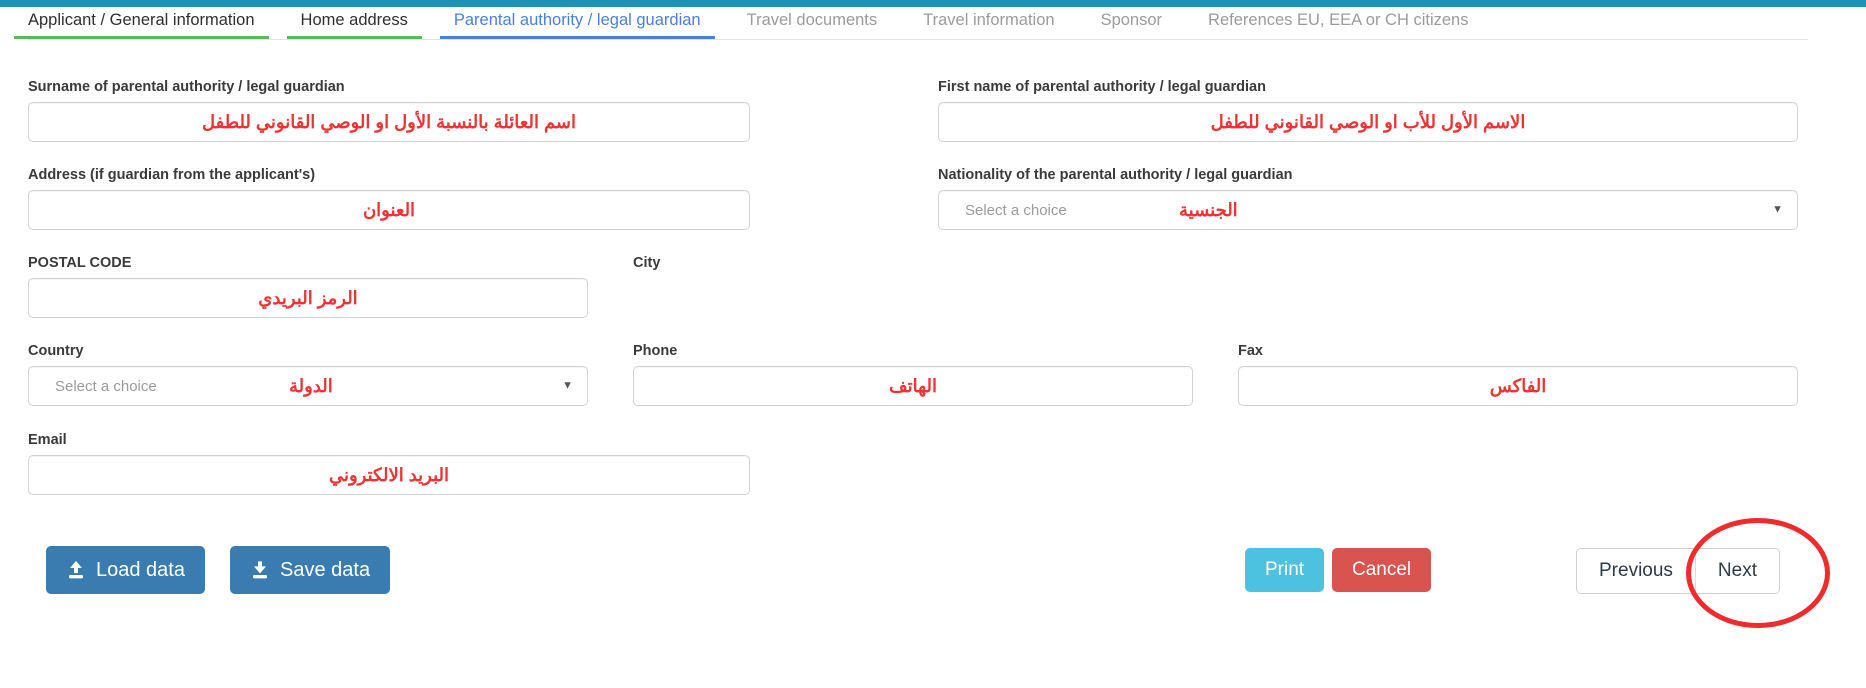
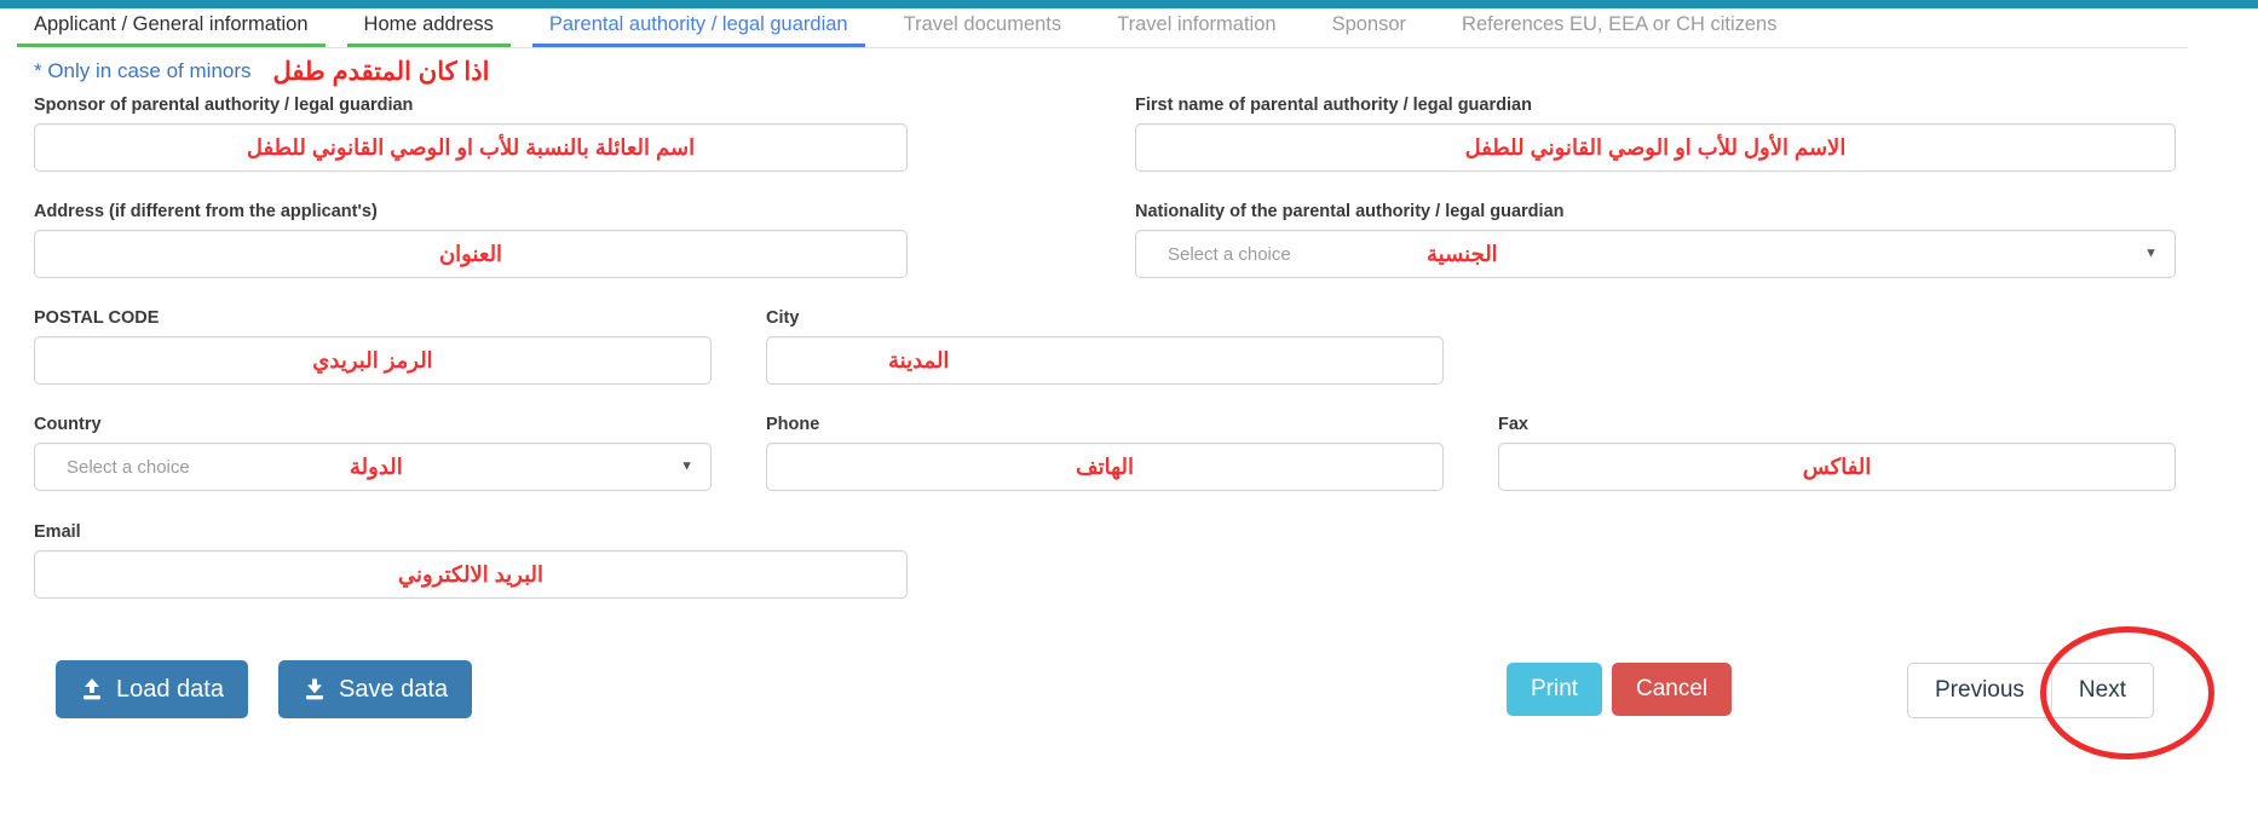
  Applicant / General information
  Home address
  Parental authority / legal guardian
  Travel documents
  Travel information
  Sponsor
  References EU, EEA or CH citizens
+ * Only in case of minors
+ اذا كان المتقدم طفل
- Surname of parental authority / legal guardian
+ Sponsor of parental authority / legal guardian
- اسم العائلة بالنسبة الأول او الوصي القانوني للطفل
+ اسم العائلة بالنسبة للأب او الوصي القانوني للطفل
  First name of parental authority / legal guardian
  الاسم الأول للأب او الوصي القانوني للطفل
- Address (if guardian from the applicant's)
+ Address (if different from the applicant's)
  العنوان
  Nationality of the parental authority / legal guardian
  Select a choice
  الجنسية
  ▼
  POSTAL CODE
  الرمز البريدي
  City
+ المدينة
  Country
  Select a choice
  الدولة
  ▼
  Phone
  الهاتف
  Fax
  الفاكس
  Email
  البريد الالكتروني
  Load data
  Save data
  Print
  Cancel
  Previous
  Next
